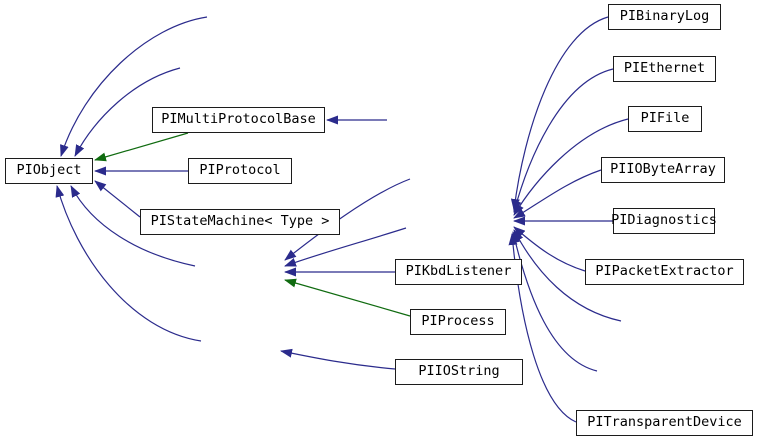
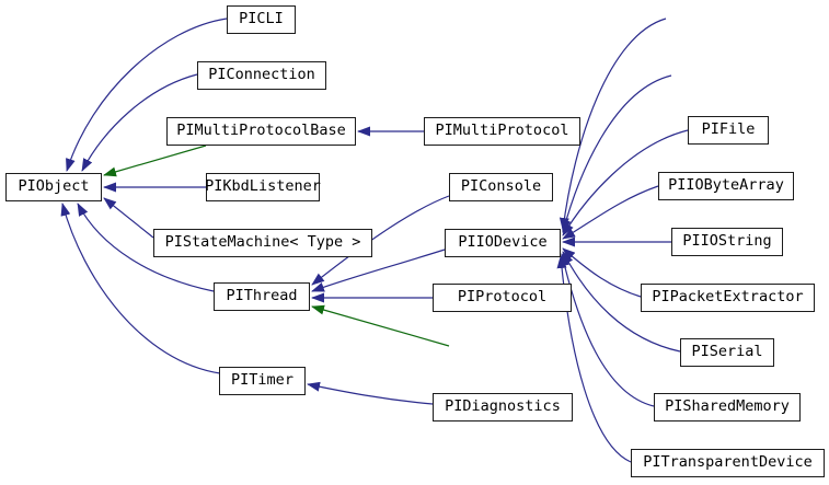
  PIObject
+ PICLI
+ PIConnection
  PIMultiProtocolBase
- PIProtocol
+ PIKbdListener
  PIStateMachine< Type >
+ PIThread
+ PITimer
+ PIMultiProtocol
+ PIConsole
+ PIIODevice
- PIKbdListener
+ PIProtocol
- PIProcess
- PIIOString
+ PIDiagnostics
- PIBinaryLog
- PIEthernet
  PIFile
  PIIOByteArray
- PIDiagnostics
+ PIIOString
  PIPacketExtractor
+ PISerial
+ PISharedMemory
  PITransparentDevice
